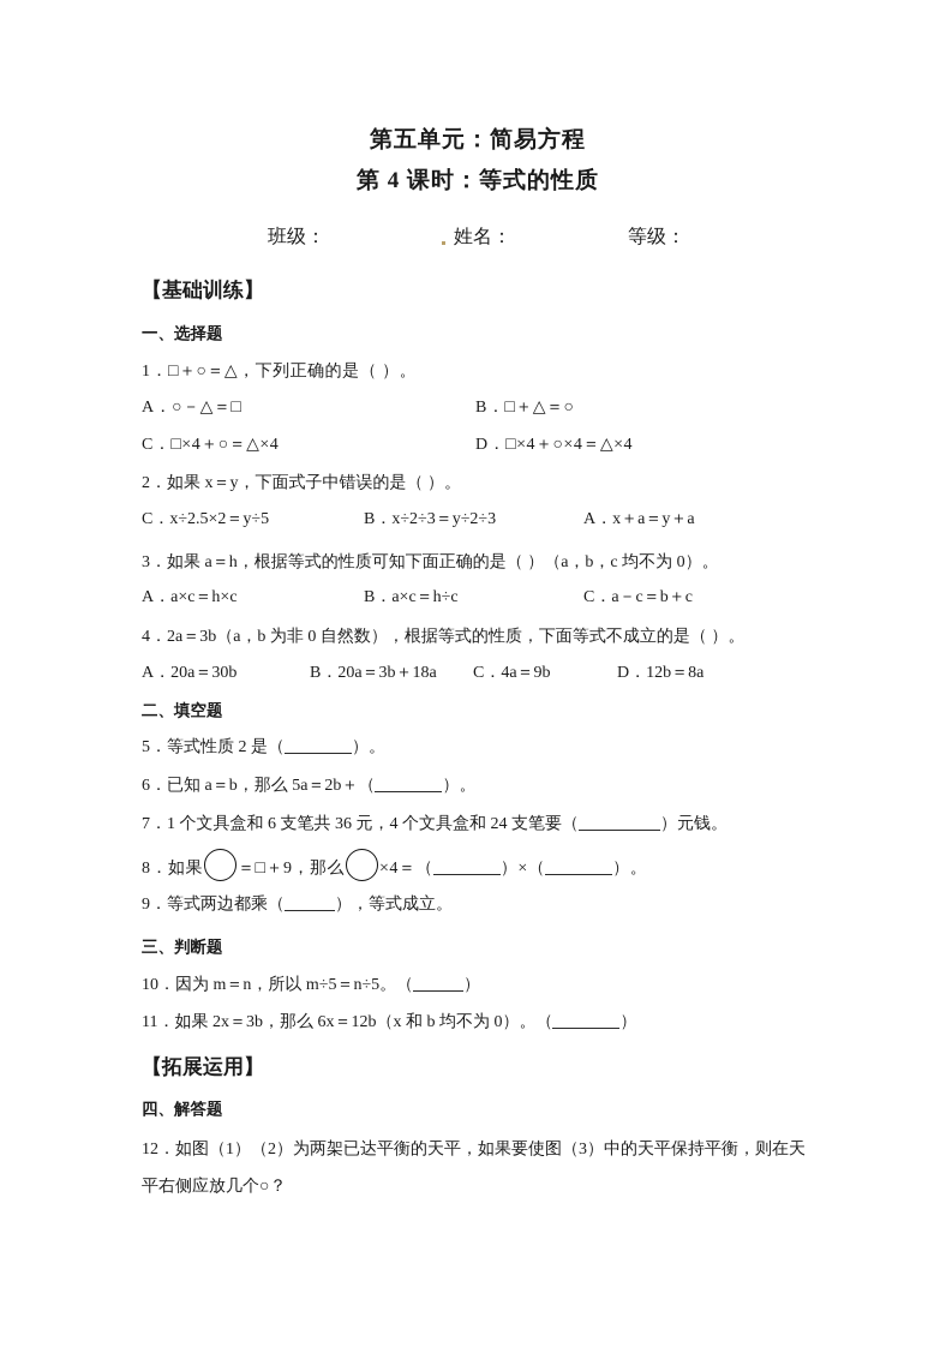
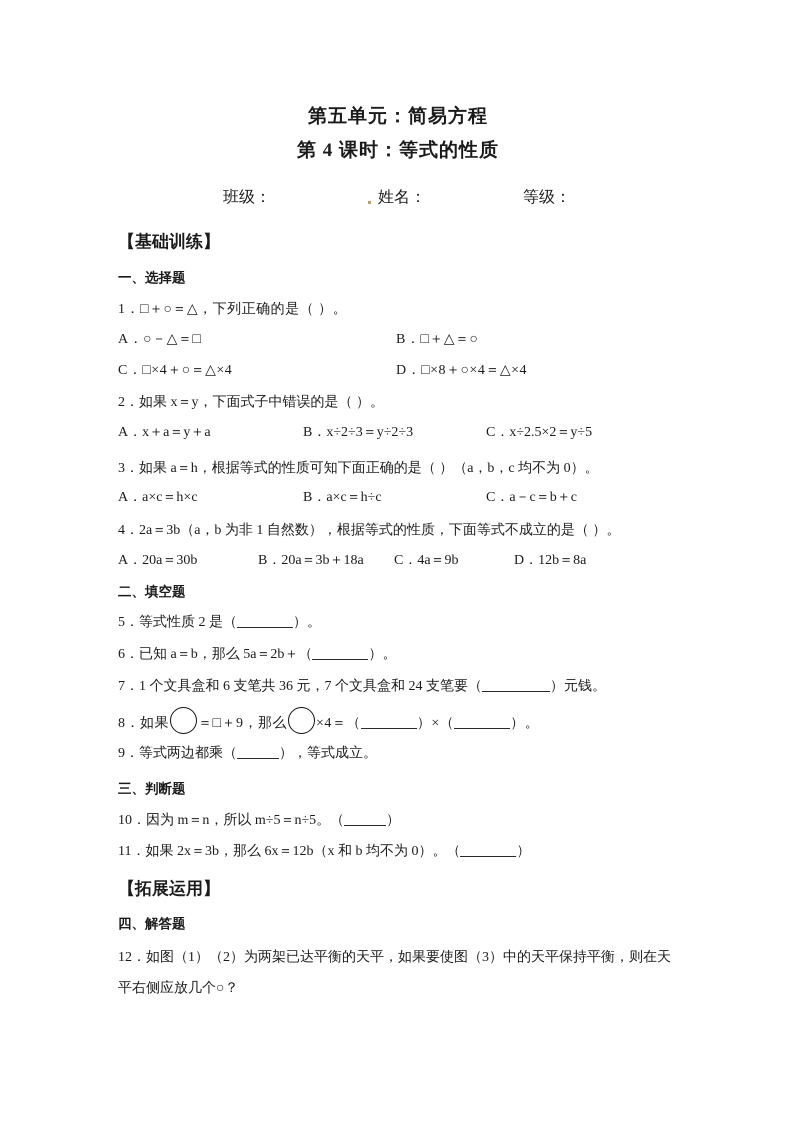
  第五单元：简易方程
  第 4 课时：等式的性质
  班级：
  姓名：
  等级：
  【基础训练】
  一、选择题
  1．□＋○＝△，下列正确的是（ ）。
  A．○－△＝□
  B．□＋△＝○
  C．□×4＋○＝△×4
- D．□×4＋○×4＝△×4
+ D．□×8＋○×4＝△×4
  2．如果 x＝y，下面式子中错误的是（ ）。
- C．x÷2.5×2＝y÷5
+ A．x＋a＝y＋a
  B．x÷2÷3＝y÷2÷3
- A．x＋a＝y＋a
+ C．x÷2.5×2＝y÷5
  3．如果 a＝h，根据等式的性质可知下面正确的是（ ）（a，b，c 均不为 0）。
  A．a×c＝h×c
  B．a×c＝h÷c
  C．a－c＝b＋c
- 4．2a＝3b（a，b 为非 0 自然数），根据等式的性质，下面等式不成立的是（ ）。
+ 4．2a＝3b（a，b 为非 1 自然数），根据等式的性质，下面等式不成立的是（ ）。
  A．20a＝30b
  B．20a＝3b＋18a
  C．4a＝9b
  D．12b＝8a
  二、填空题
  5．等式性质 2 是（ ）。
  6．已知 a＝b，那么 5a＝2b＋（ ）。
- 7．1 个文具盒和 6 支笔共 36 元，4 个文具盒和 24 支笔要（ ）元钱。
+ 7．1 个文具盒和 6 支笔共 36 元，7 个文具盒和 24 支笔要（ ）元钱。
  8．如果 ＝□＋9，那么 ×4＝（ ）×（ ）。
  9．等式两边都乘（ ），等式成立。
  三、判断题
  10．因为 m＝n，所以 m÷5＝n÷5。（ ）
  11．如果 2x＝3b，那么 6x＝12b（x 和 b 均不为 0）。（ ）
  【拓展运用】
  四、解答题
  12．如图（1）（2）为两架已达平衡的天平，如果要使图（3）中的天平保持平衡，则在天平右侧应放几个○？
